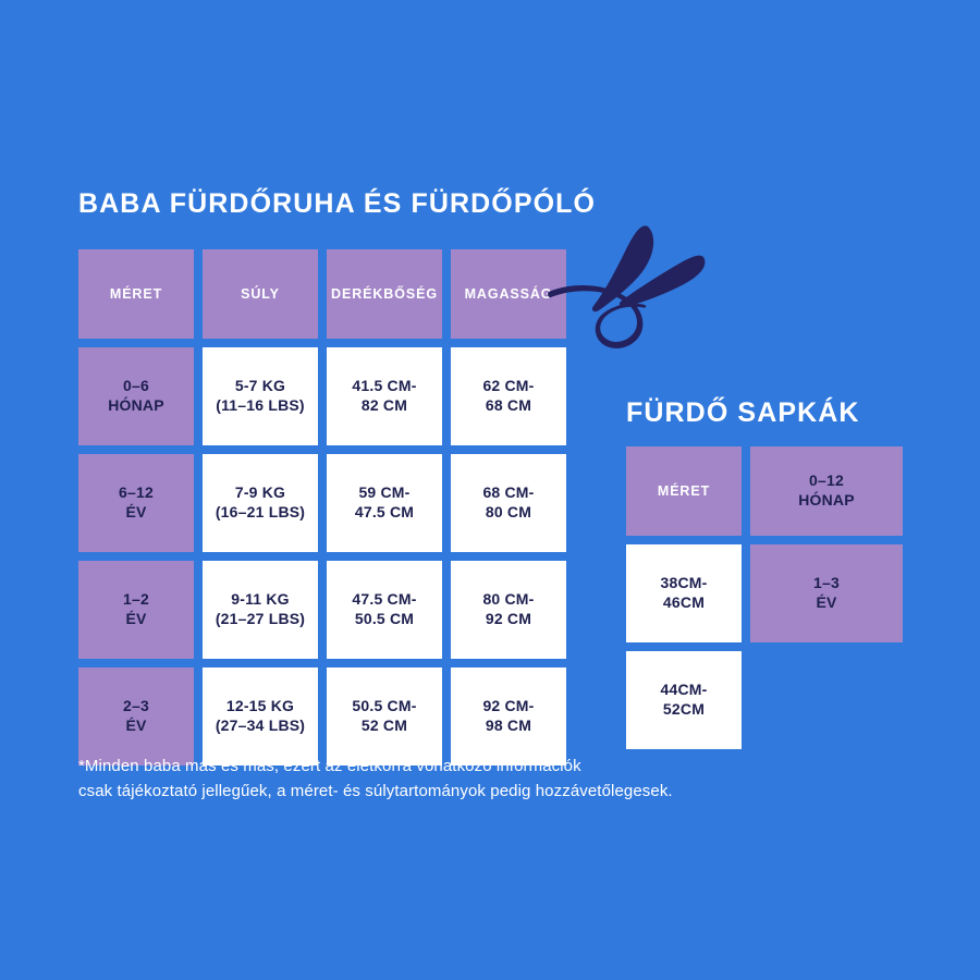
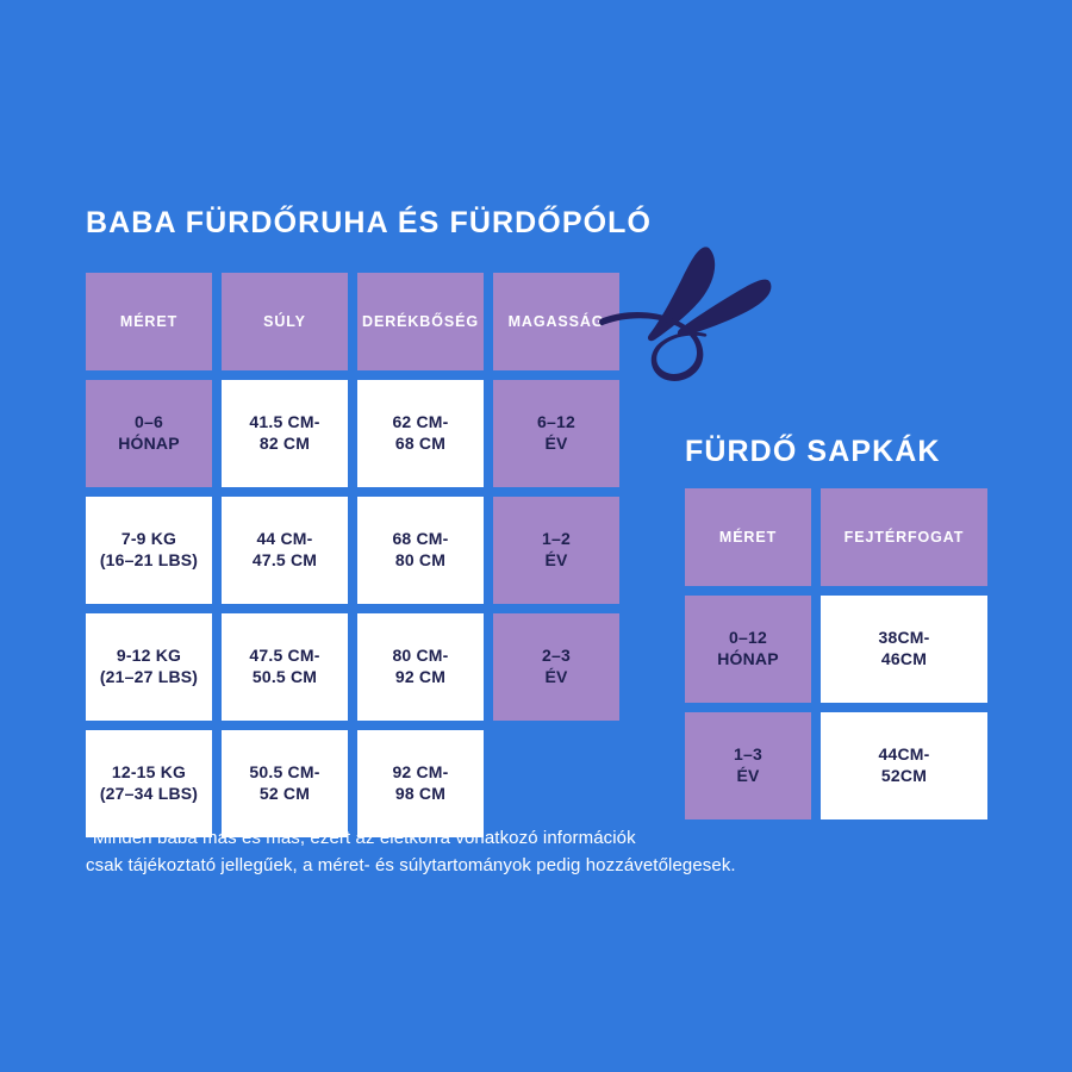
  BABA FÜRDŐRUHA ÉS FÜRDŐPÓLÓ
  MÉRET
  SÚLY
  DERÉKBŐSÉG
  MAGASSÁG
  0–6
  HÓNAP
- 5-7 KG
- (11–16 LBS)
  41.5 CM-
  82 CM
  62 CM-
  68 CM
  6–12
  ÉV
  7-9 KG
  (16–21 LBS)
- 59 CM-
+ 44 CM-
  47.5 CM
  68 CM-
  80 CM
  1–2
  ÉV
- 9-11 KG
+ 9-12 KG
  (21–27 LBS)
  47.5 CM-
  50.5 CM
  80 CM-
  92 CM
  2–3
  ÉV
  12-15 KG
  (27–34 LBS)
  50.5 CM-
  52 CM
  92 CM-
  98 CM
  FÜRDŐ SAPKÁK
  MÉRET
+ FEJTÉRFOGAT
  0–12
  HÓNAP
  38CM-
  46CM
  1–3
  ÉV
  44CM-
  52CM
  *Minden baba más és más, ezért az életkorra vonatkozó információk
  csak tájékoztató jellegűek, a méret- és súlytartományok pedig hozzávetőlegesek.
